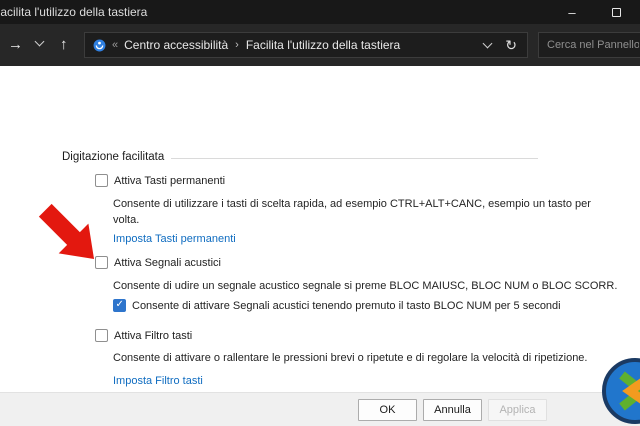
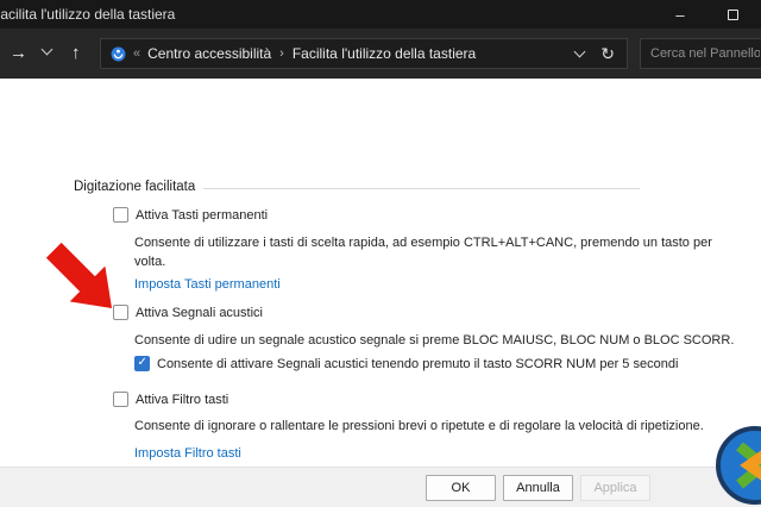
  acilita l'utilizzo della tastiera
  –
  →
  ↑
  «
  Centro accessibilità
  ›
  Facilita l'utilizzo della tastiera
  ↻
  Cerca nel Pannello
  Digitazione facilitata
  Attiva Tasti permanenti
- Consente di utilizzare i tasti di scelta rapida, ad esempio CTRL+ALT+CANC, esempio un tasto per volta.
+ Consente di utilizzare i tasti di scelta rapida, ad esempio CTRL+ALT+CANC, premendo un tasto per volta.
  Imposta Tasti permanenti
  Attiva Segnali acustici
  Consente di udire un segnale acustico segnale si preme BLOC MAIUSC, BLOC NUM o BLOC SCORR.
- Consente di attivare Segnali acustici tenendo premuto il tasto BLOC NUM per 5 secondi
+ Consente di attivare Segnali acustici tenendo premuto il tasto SCORR NUM per 5 secondi
  Attiva Filtro tasti
- Consente di attivare o rallentare le pressioni brevi o ripetute e di regolare la velocità di ripetizione.
+ Consente di ignorare o rallentare le pressioni brevi o ripetute e di regolare la velocità di ripetizione.
  Imposta Filtro tasti
  OK
  Annulla
  Applica
